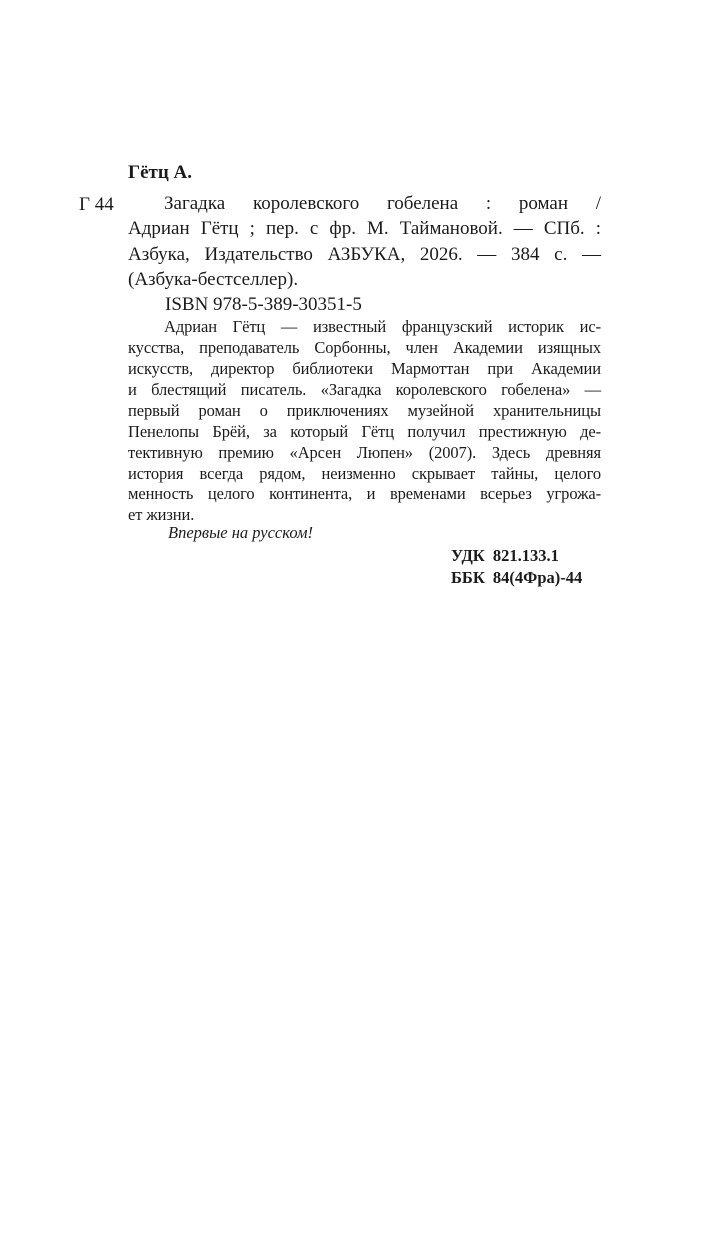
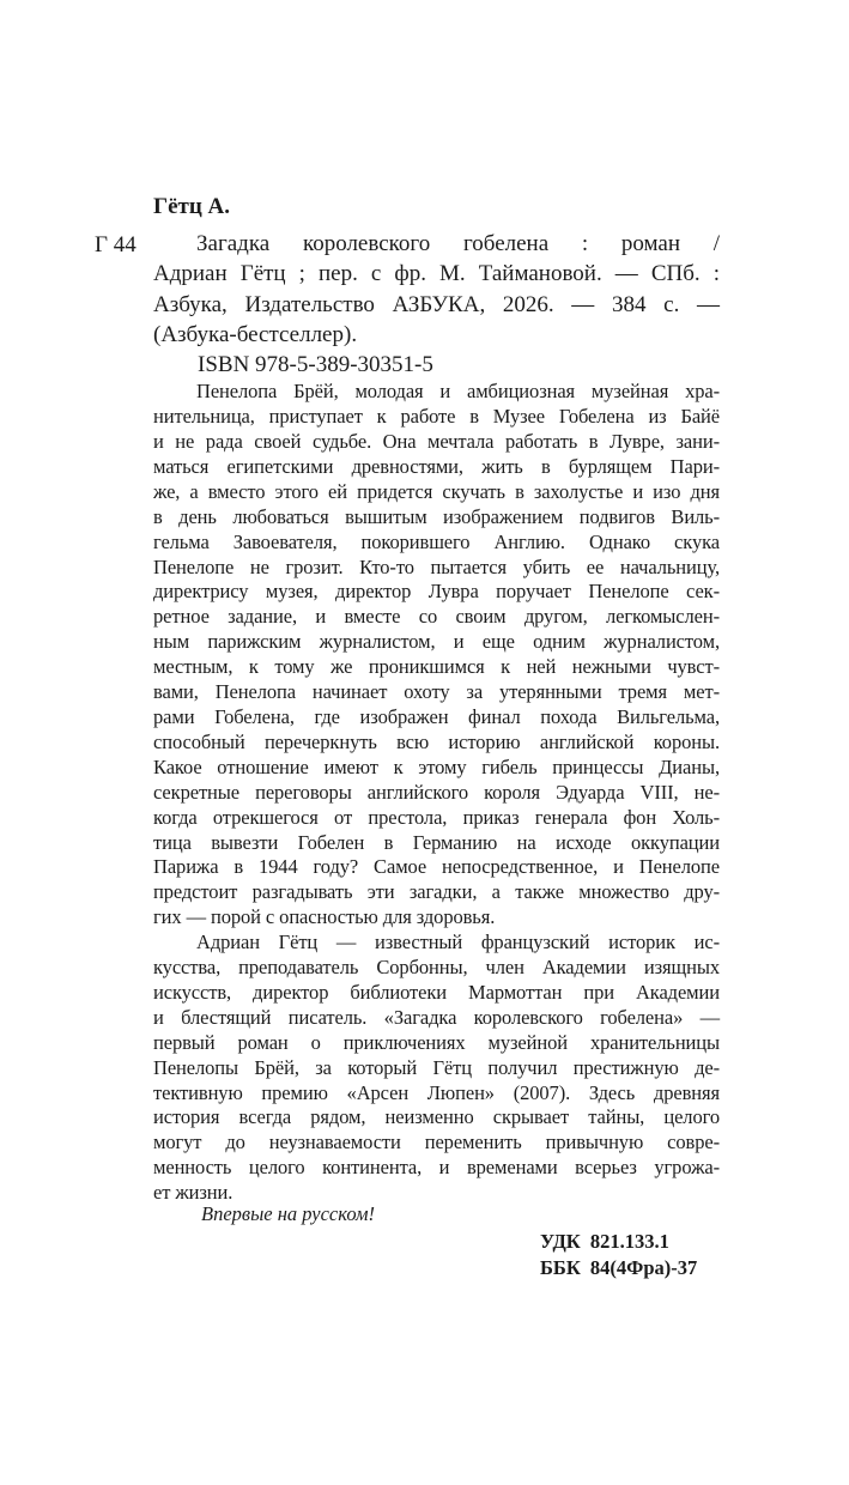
  Гётц А.
  Г 44
  Загадка королевского гобелена : роман /
  Адриан Гётц ; пер. с фр. М. Таймановой. — СПб. :
  Азбука, Издательство АЗБУКА, 2026. — 384 с. —
  (Азбука-бестселлер).
  ISBN 978-5-389-30351-5
+ Пенелопа Брёй, молодая и амбициозная музейная хра-
+ нительница, приступает к работе в Музее Гобелена из Байё
+ и не рада своей судьбе. Она мечтала работать в Лувре, зани-
+ маться египетскими древностями, жить в бурлящем Пари-
+ же, а вместо этого ей придется скучать в захолустье и изо дня
+ в день любоваться вышитым изображением подвигов Виль-
+ гельма Завоевателя, покорившего Англию. Однако скука
+ Пенелопе не грозит. Кто-то пытается убить ее начальницу,
+ директрису музея, директор Лувра поручает Пенелопе сек-
+ ретное задание, и вместе со своим другом, легкомыслен-
+ ным парижским журналистом, и еще одним журналистом,
+ местным, к тому же проникшимся к ней нежными чувст-
+ вами, Пенелопа начинает охоту за утерянными тремя мет-
+ рами Гобелена, где изображен финал похода Вильгельма,
+ способный перечеркнуть всю историю английской короны.
+ Какое отношение имеют к этому гибель принцессы Дианы,
+ секретные переговоры английского короля Эдуарда VIII, не-
+ когда отрекшегося от престола, приказ генерала фон Холь-
+ тица вывезти Гобелен в Германию на исходе оккупации
+ Парижа в 1944 году? Самое непосредственное, и Пенелопе
+ предстоит разгадывать эти загадки, а также множество дру-
+ гих — порой с опасностью для здоровья.
  Адриан Гётц — известный французский историк ис-
  кусства, преподаватель Сорбонны, член Академии изящных
  искусств, директор библиотеки Мармоттан при Академии
  и блестящий писатель. «Загадка королевского гобелена» —
  первый роман о приключениях музейной хранительницы
  Пенелопы Брёй, за который Гётц получил престижную де-
  тективную премию «Арсен Люпен» (2007). Здесь древняя
  история всегда рядом, неизменно скрывает тайны, целого
+ могут до неузнаваемости переменить привычную совре-
  менность целого континента, и временами всерьез угрожа-
  ет жизни.
  Впервые на русском!
  УДК 821.133.1
- ББК 84(4Фра)-44
+ ББК 84(4Фра)-37
